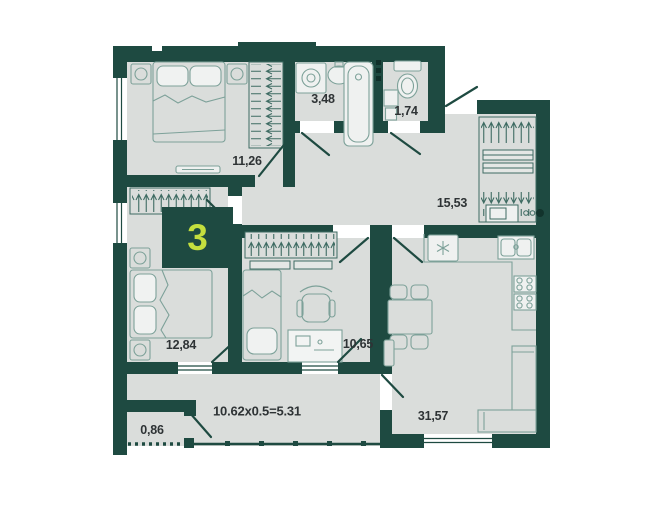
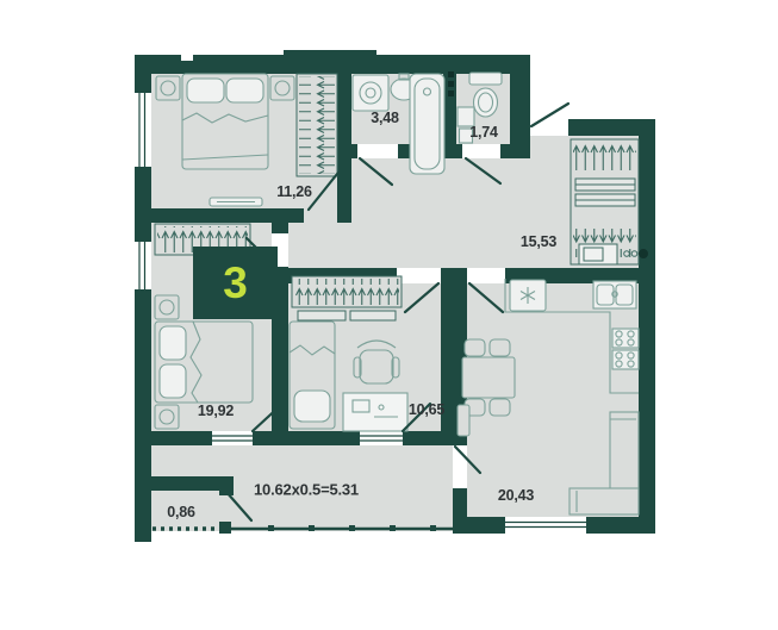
  3
  11,26
  3,48
  1,74
  15,53
- 12,84
+ 19,92
  10,65
- 31,57
+ 20,43
  0,86
  10.62x0.5=5.31
